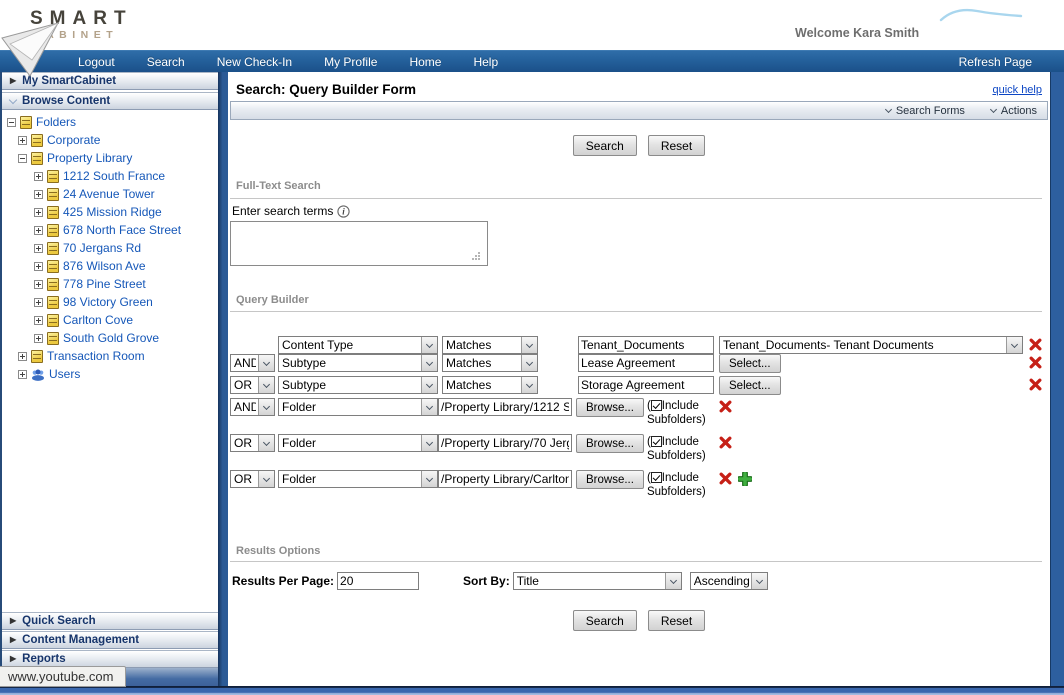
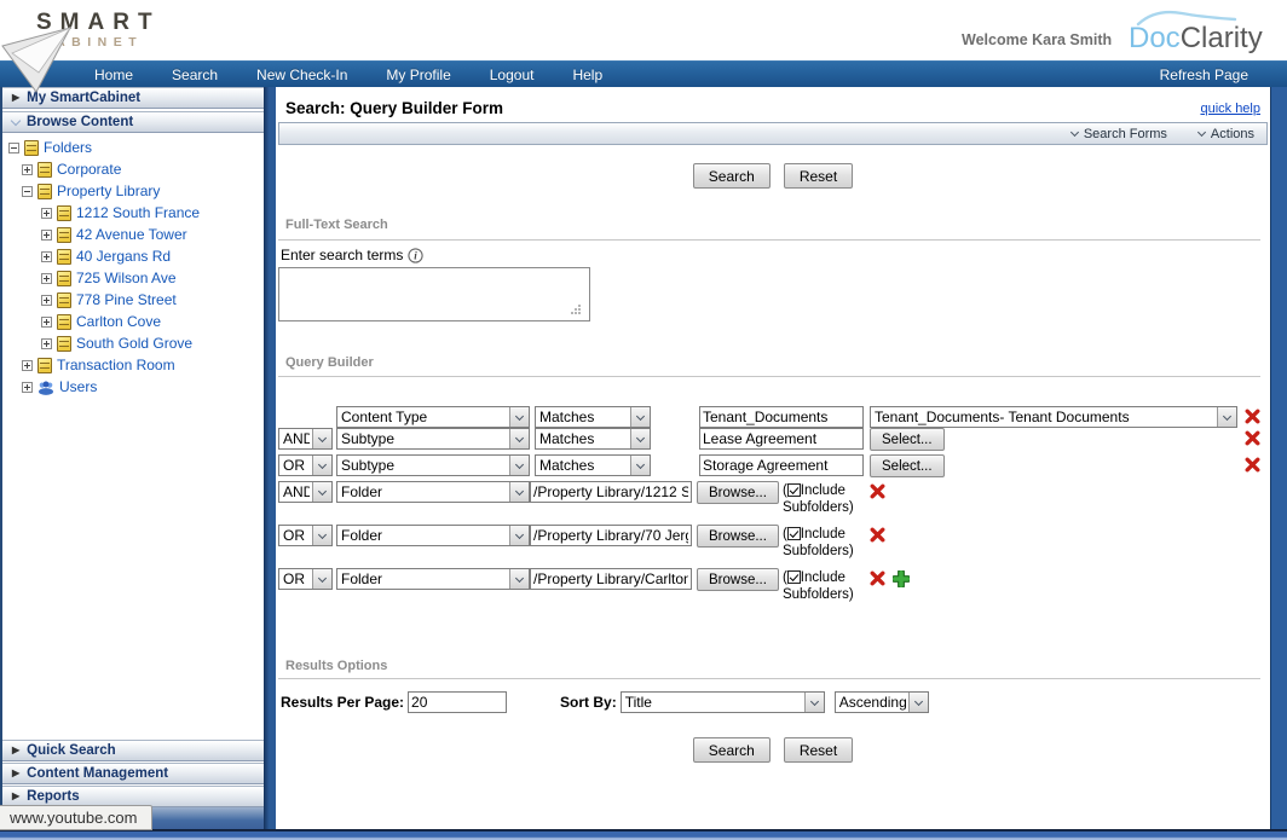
  SMART
  ABINET
  Welcome Kara Smith
+ DocClarity
- Logout
+ Home
  Search
  New Check-In
  My Profile
- Home
+ Logout
  Help
  Refresh Page
  ▶
  My SmartCabinet
  Browse Content
  Folders
  Corporate
  Property Library
  1212 South France
- 24 Avenue Tower
+ 42 Avenue Tower
- 425 Mission Ridge
- 678 North Face Street
- 70 Jergans Rd
+ 40 Jergans Rd
- 876 Wilson Ave
+ 725 Wilson Ave
  778 Pine Street
- 98 Victory Green
  Carlton Cove
  South Gold Grove
  Transaction Room
  Users
  ▶
  Quick Search
  ▶
  Content Management
  ▶
  Reports
  Search: Query Builder Form
  quick help
  Search Forms
  Actions
  Search
  Reset
  Full-Text Search
  Enter search terms
  i
  Query Builder
  Content Type
  Matches
  Tenant_Documents
  Tenant_Documents- Tenant Documents
  AND
  Subtype
  Matches
  Lease Agreement
  Select...
  OR
  Subtype
  Matches
  Storage Agreement
  Select...
  AND
  Folder
  /Property Library/1212 S
  Browse...
  ( Include Subfolders)
  OR
  Folder
  /Property Library/70 Jer
  Browse...
  ( Include Subfolders)
  OR
  Folder
  /Property Library/Carlton
  Browse...
  ( Include Subfolders)
  Results Options
  Results Per Page:
  20
  Sort By:
  Title
  Ascending
  Search
  Reset
  www.youtube.com
